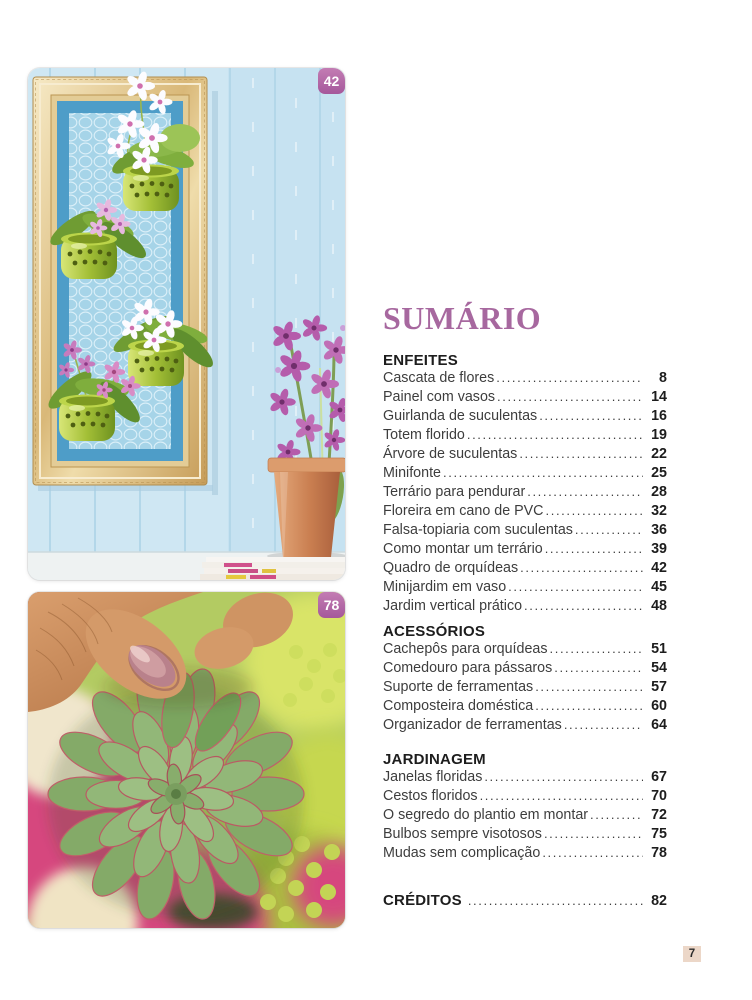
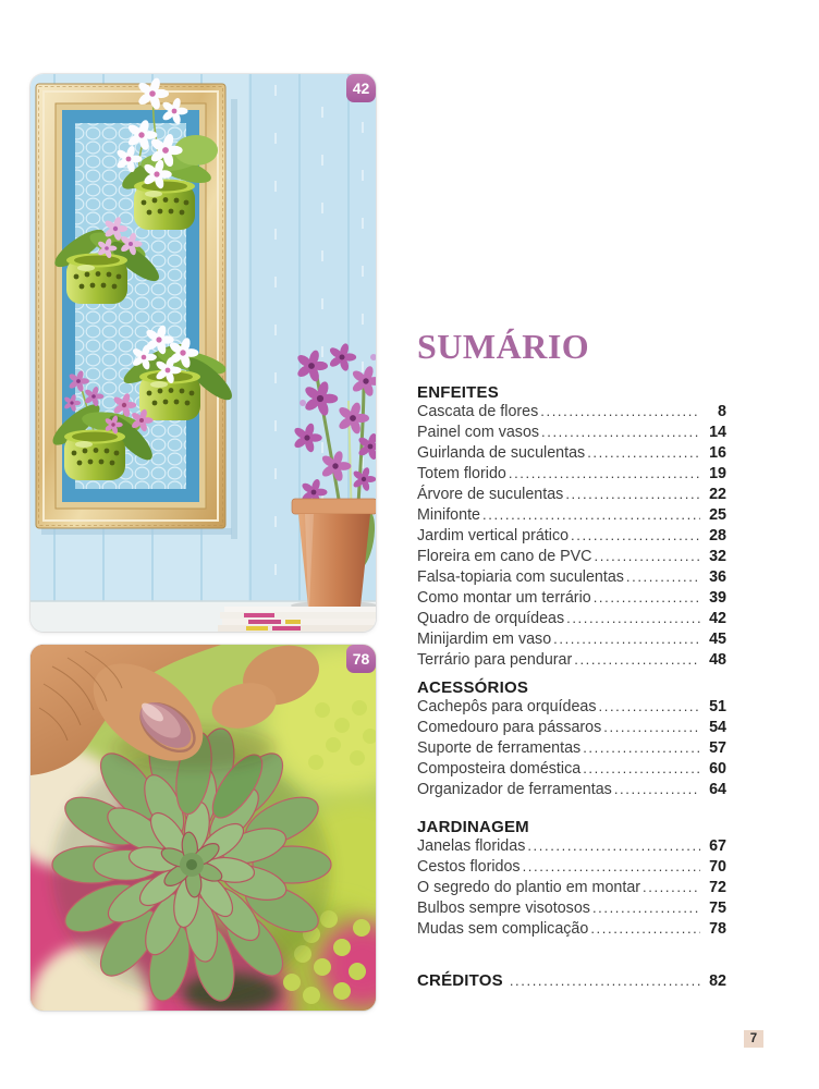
  42
  78
  SUMÁRIO
  ENFEITES
  Cascata de flores
  8
  Painel com vasos
  14
  Guirlanda de suculentas
  16
  Totem florido
  19
  Árvore de suculentas
  22
  Minifonte
  25
- Terrário para pendurar
+ Jardim vertical prático
  28
  Floreira em cano de PVC
  32
  Falsa-topiaria com suculentas
  36
  Como montar um terrário
  39
  Quadro de orquídeas
  42
  Minijardim em vaso
  45
- Jardim vertical prático
+ Terrário para pendurar
  48
  ACESSÓRIOS
  Cachepôs para orquídeas
  51
  Comedouro para pássaros
  54
  Suporte de ferramentas
  57
  Composteira doméstica
  60
  Organizador de ferramentas
  64
  JARDINAGEM
  Janelas floridas
  67
  Cestos floridos
  70
  O segredo do plantio em montar
  72
  Bulbos sempre visotosos
  75
  Mudas sem complicação
  78
  CRÉDITOS
  82
  7
